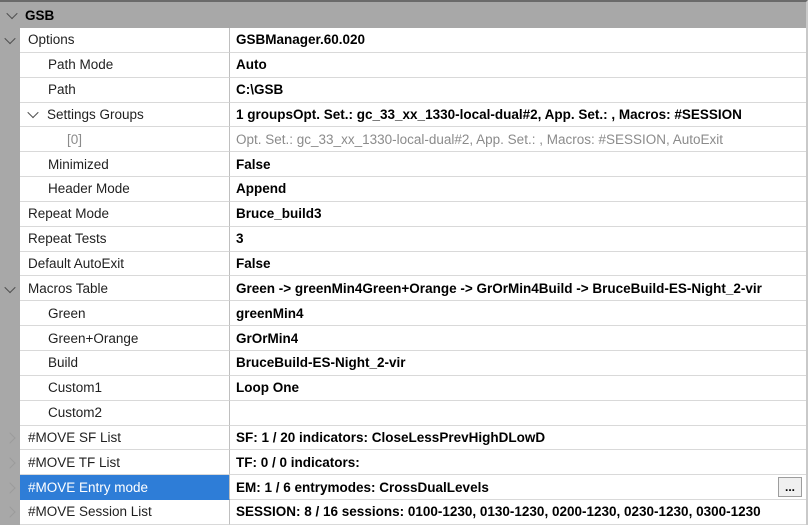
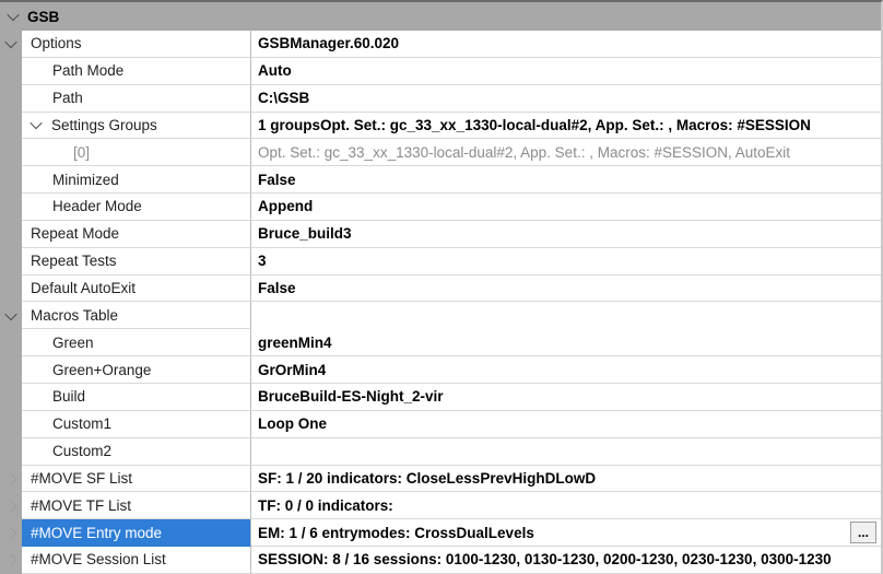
  GSB
  Options
  GSBManager.60.020
  Path Mode
  Auto
  Path
  C:\GSB
  Settings Groups
  1 groupsOpt. Set.: gc_33_xx_1330-local-dual#2, App. Set.: , Macros: #SESSION
  [0]
  Opt. Set.: gc_33_xx_1330-local-dual#2, App. Set.: , Macros: #SESSION, AutoExit
  Minimized
  False
  Header Mode
  Append
  Repeat Mode
  Bruce_build3
  Repeat Tests
  3
  Default AutoExit
  False
  Macros Table
- Green -> greenMin4Green+Orange -> GrOrMin4Build -> BruceBuild-ES-Night_2-vir
  Green
  greenMin4
  Green+Orange
  GrOrMin4
  Build
  BruceBuild-ES-Night_2-vir
  Custom1
  Loop One
  Custom2
  #MOVE SF List
  SF: 1 / 20 indicators: CloseLessPrevHighDLowD
  #MOVE TF List
  TF: 0 / 0 indicators:
  #MOVE Entry mode
  EM: 1 / 6 entrymodes: CrossDualLevels
  ...
  #MOVE Session List
  SESSION: 8 / 16 sessions: 0100-1230, 0130-1230, 0200-1230, 0230-1230, 0300-1230
